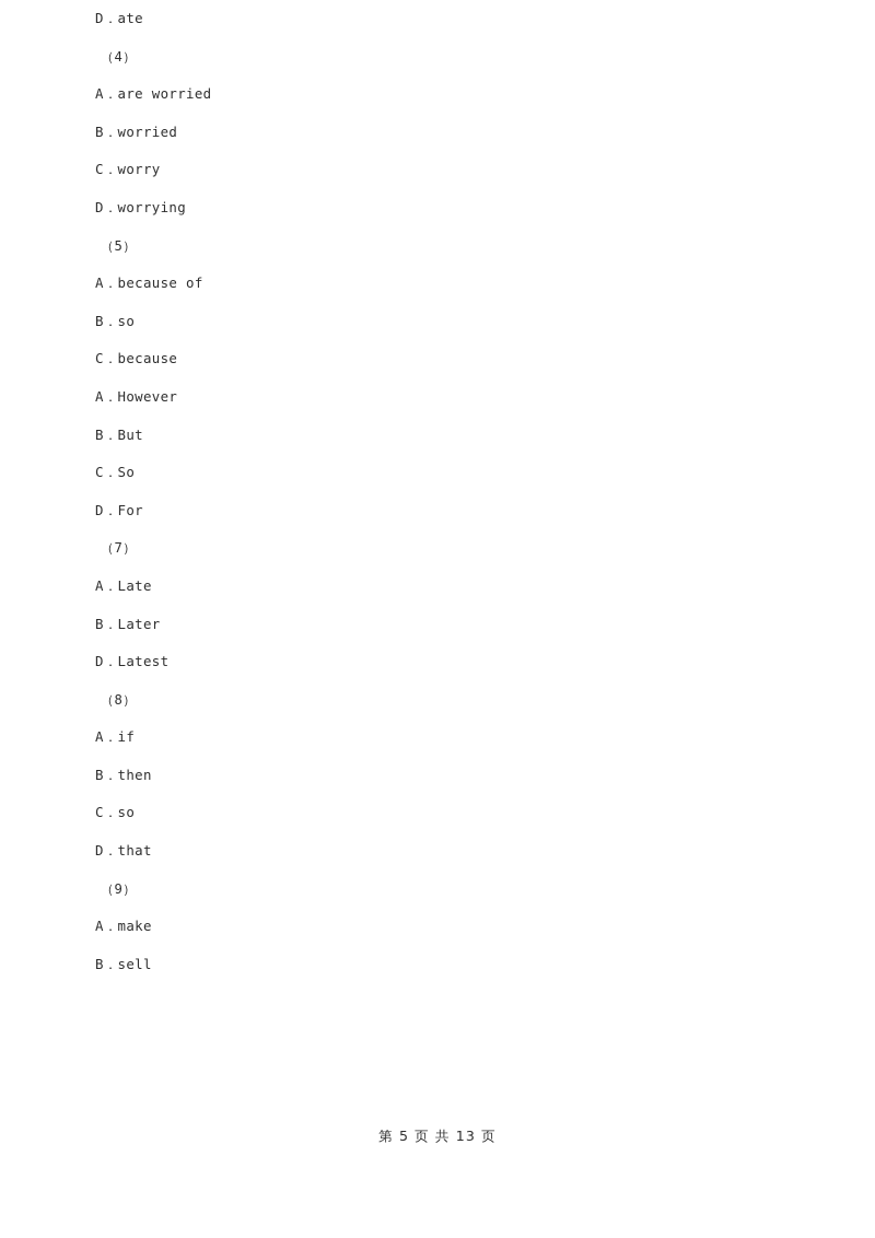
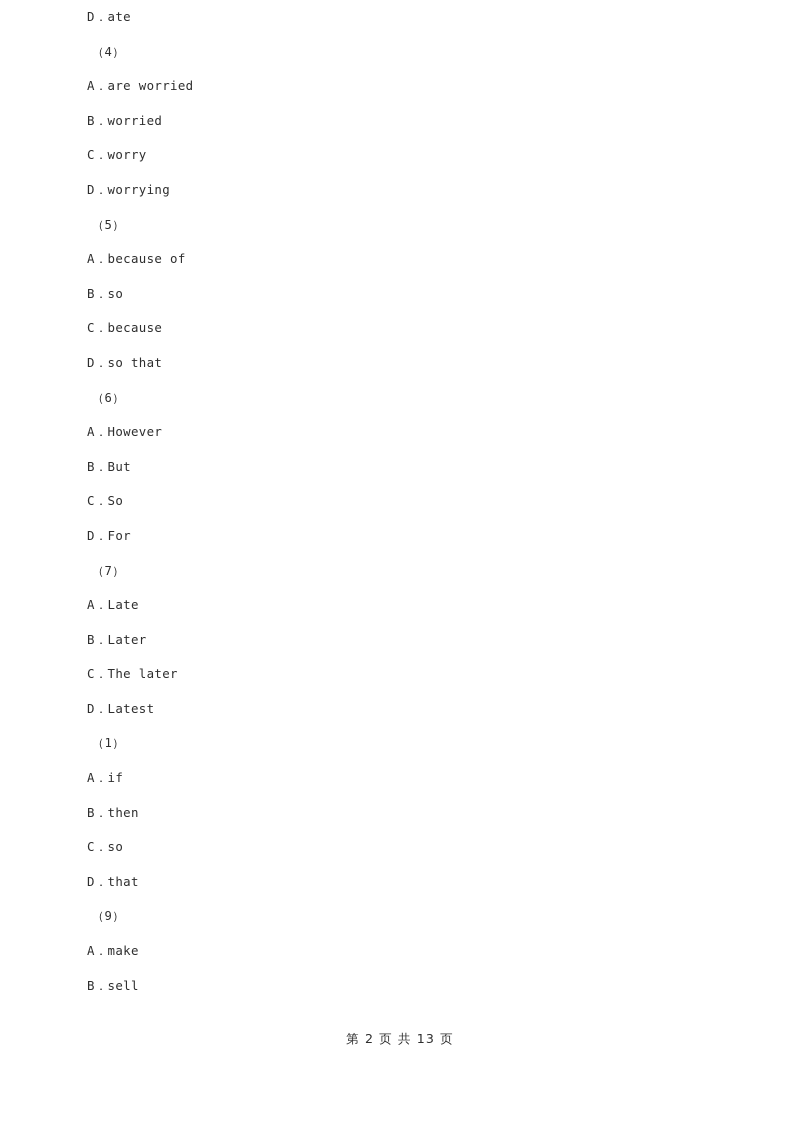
  D．ate
  （4）
  A．are worried
  B．worried
  C．worry
  D．worrying
  （5）
  A．because of
  B．so
  C．because
+ D．so that
+ （6）
  A．However
  B．But
  C．So
  D．For
  （7）
  A．Late
  B．Later
+ C．The later
  D．Latest
- （8）
+ （1）
  A．if
  B．then
  C．so
  D．that
  （9）
  A．make
  B．sell
- 第 5 页 共 13 页
+ 第 2 页 共 13 页
